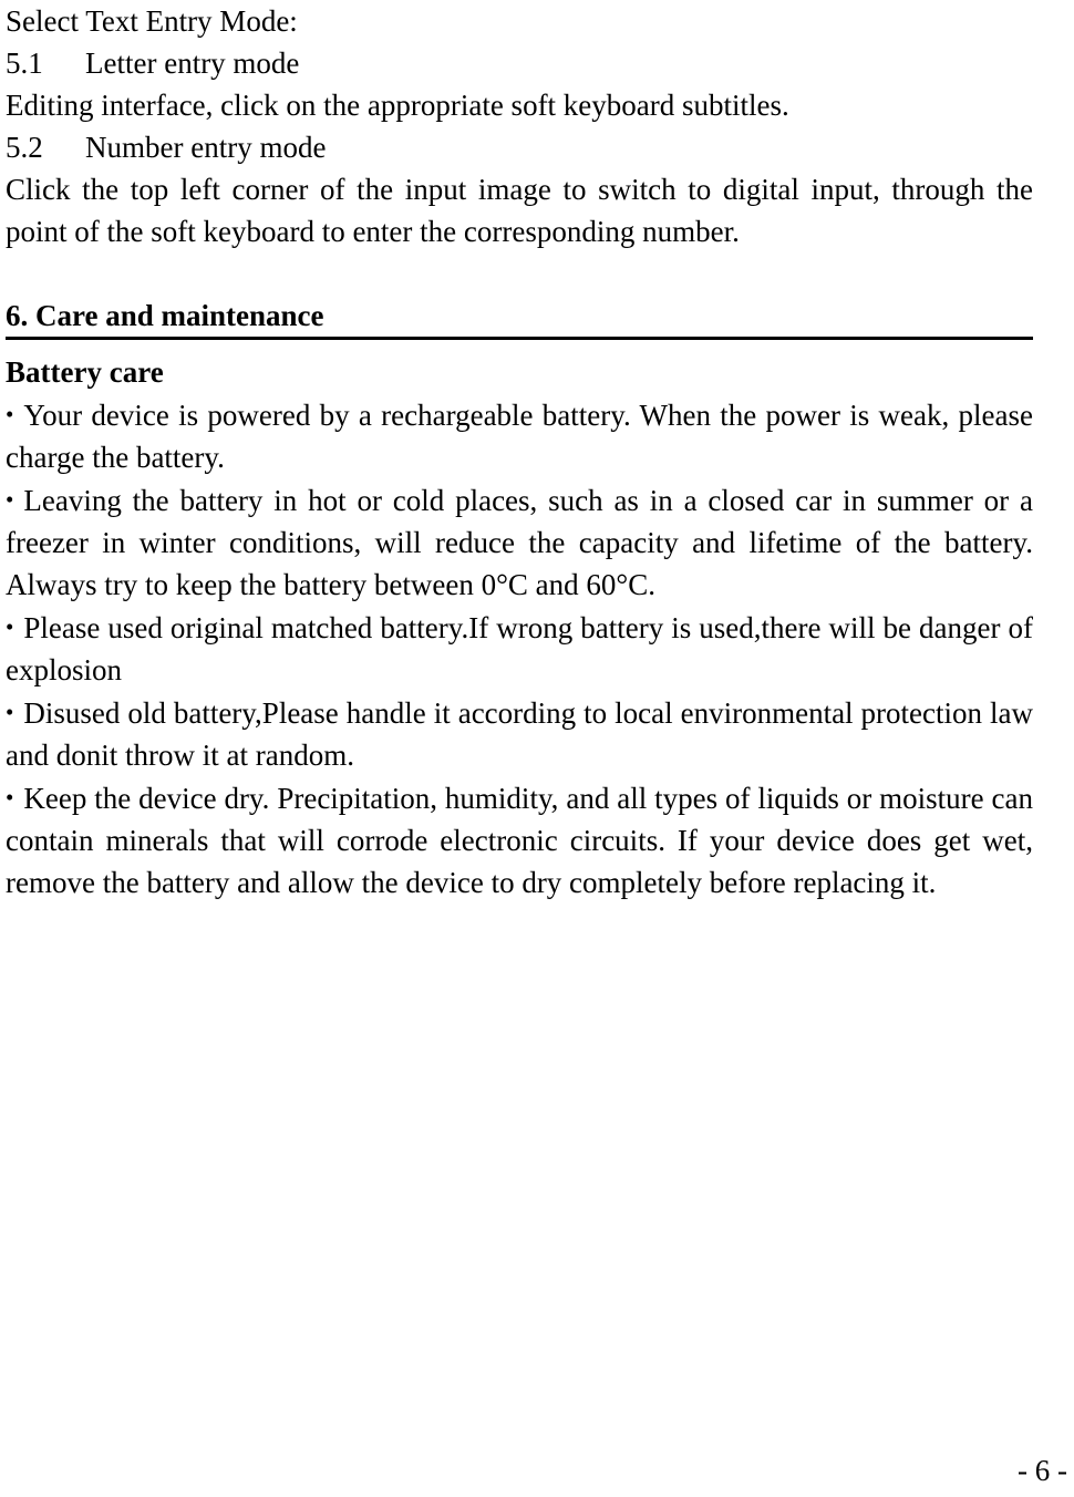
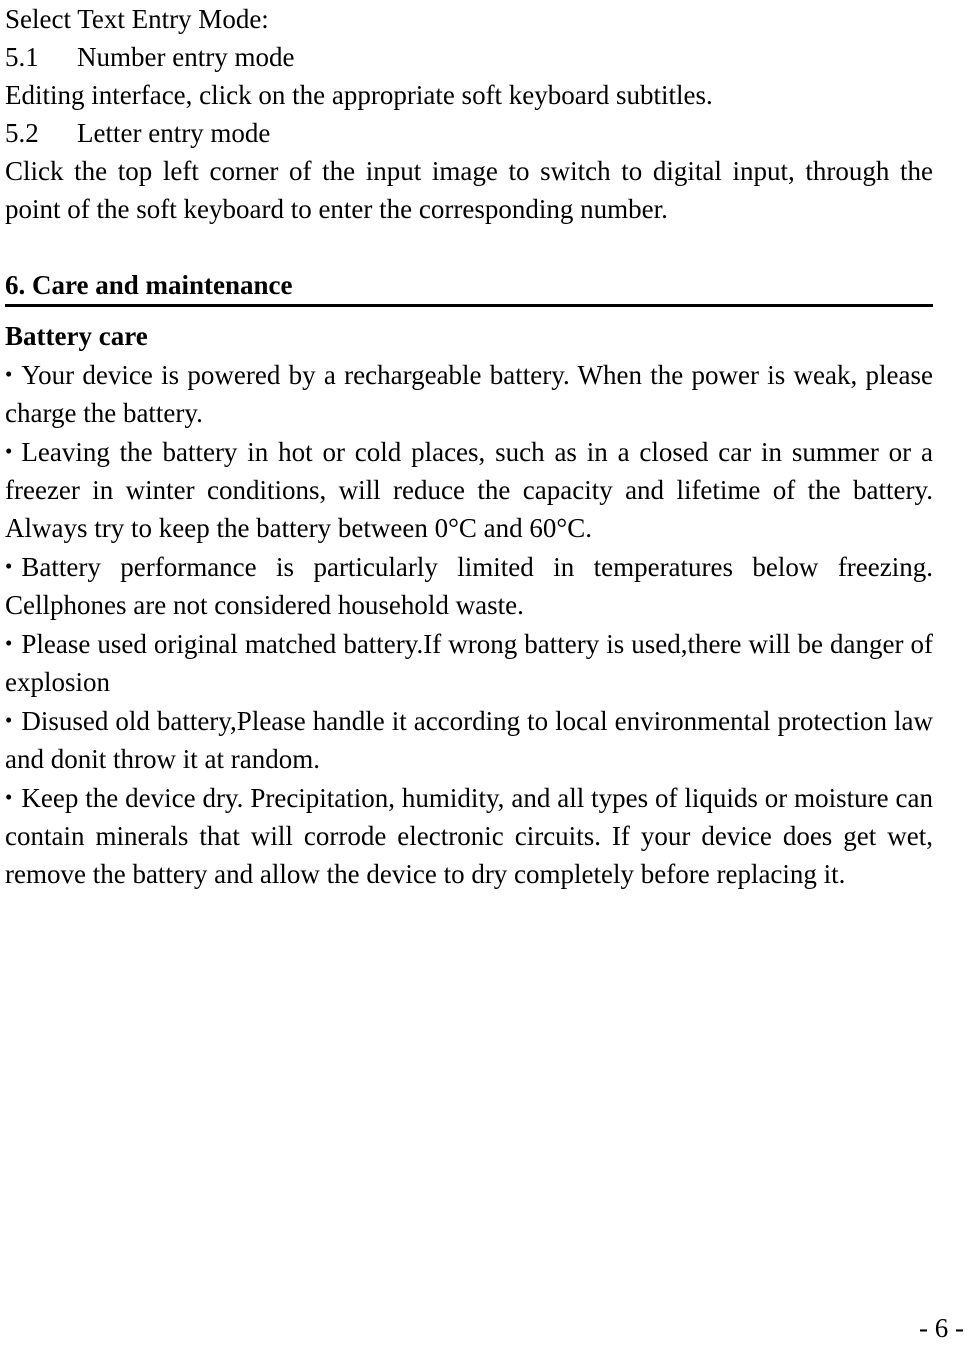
  Select Text Entry Mode:
- 5.1 Letter entry mode
+ 5.1 Number entry mode
  Editing interface, click on the appropriate soft keyboard subtitles.
- 5.2 Number entry mode
+ 5.2 Letter entry mode
  Click the top left corner of the input image to switch to digital input, through the point of the soft keyboard to enter the corresponding number.
  6. Care and maintenance
  Battery care
  • Your device is powered by a rechargeable battery. When the power is weak, please charge the battery.
  • Leaving the battery in hot or cold places, such as in a closed car in summer or a freezer in winter conditions, will reduce the capacity and lifetime of the battery. Always try to keep the battery between 0°C and 60°C.
+ • Battery performance is particularly limited in temperatures below freezing. Cellphones are not considered household waste.
  • Please used original matched battery.If wrong battery is used,there will be danger of explosion
  • Disused old battery,Please handle it according to local environmental protection law and donit throw it at random.
  • Keep the device dry. Precipitation, humidity, and all types of liquids or moisture can contain minerals that will corrode electronic circuits. If your device does get wet, remove the battery and allow the device to dry completely before replacing it.
  - 6 -
